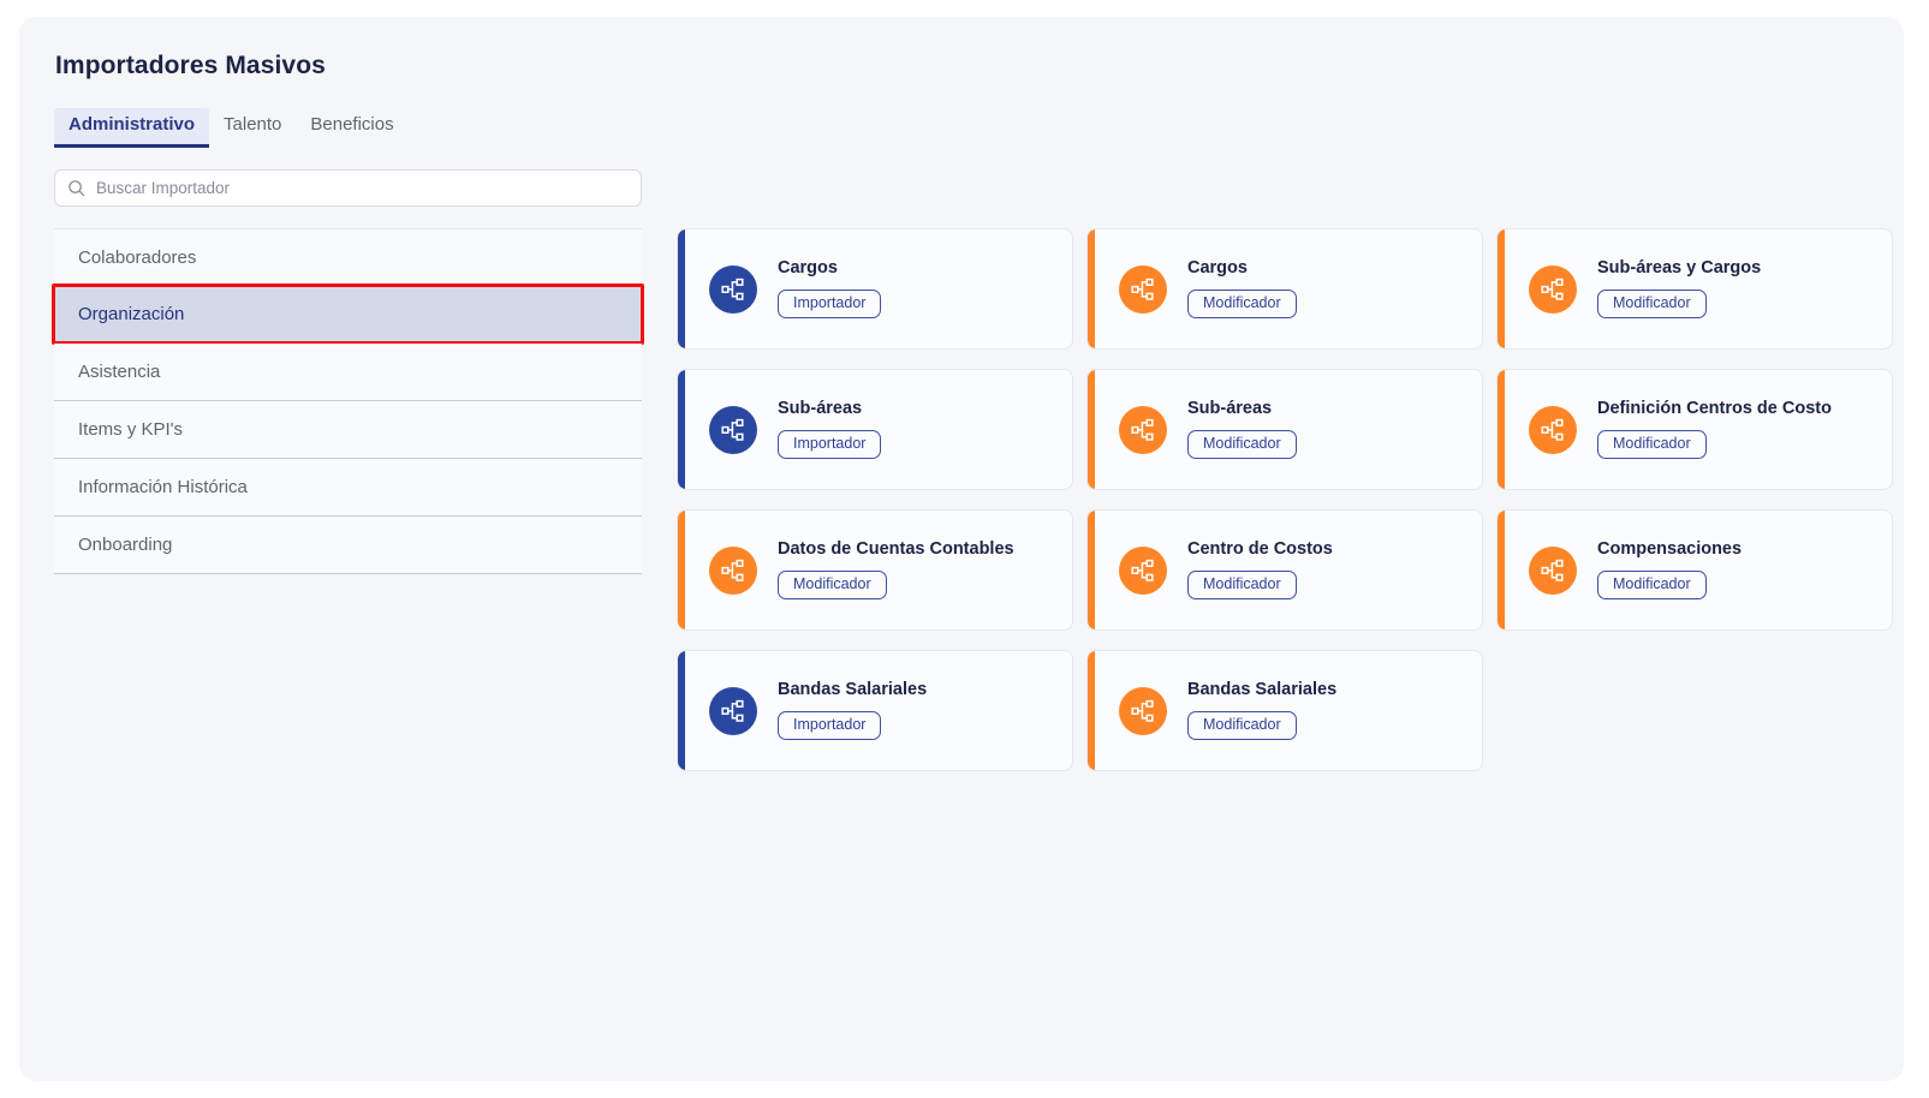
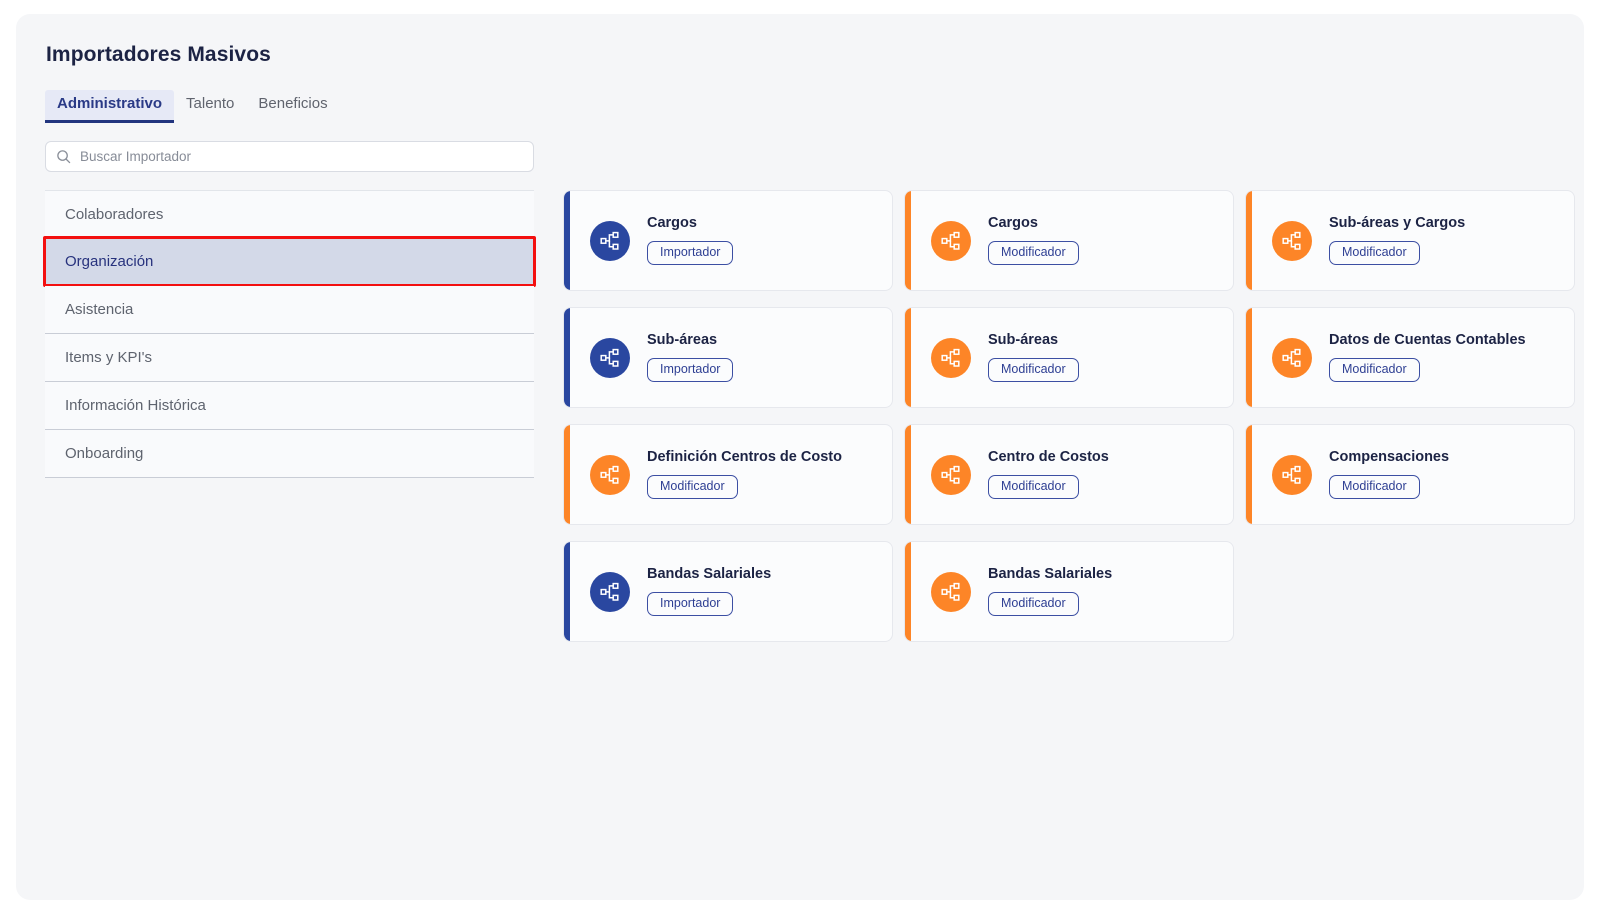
  Importadores Masivos
  Administrativo
  Talento
  Beneficios
  Buscar Importador
  Colaboradores
  Organización
  Asistencia
  Items y KPI's
  Información Histórica
  Onboarding
  Cargos
  Importador
  Cargos
  Modificador
  Sub-áreas y Cargos
  Modificador
  Sub-áreas
  Importador
  Sub-áreas
  Modificador
- Definición Centros de Costo
+ Datos de Cuentas Contables
  Modificador
- Datos de Cuentas Contables
+ Definición Centros de Costo
  Modificador
  Centro de Costos
  Modificador
  Compensaciones
  Modificador
  Bandas Salariales
  Importador
  Bandas Salariales
  Modificador
